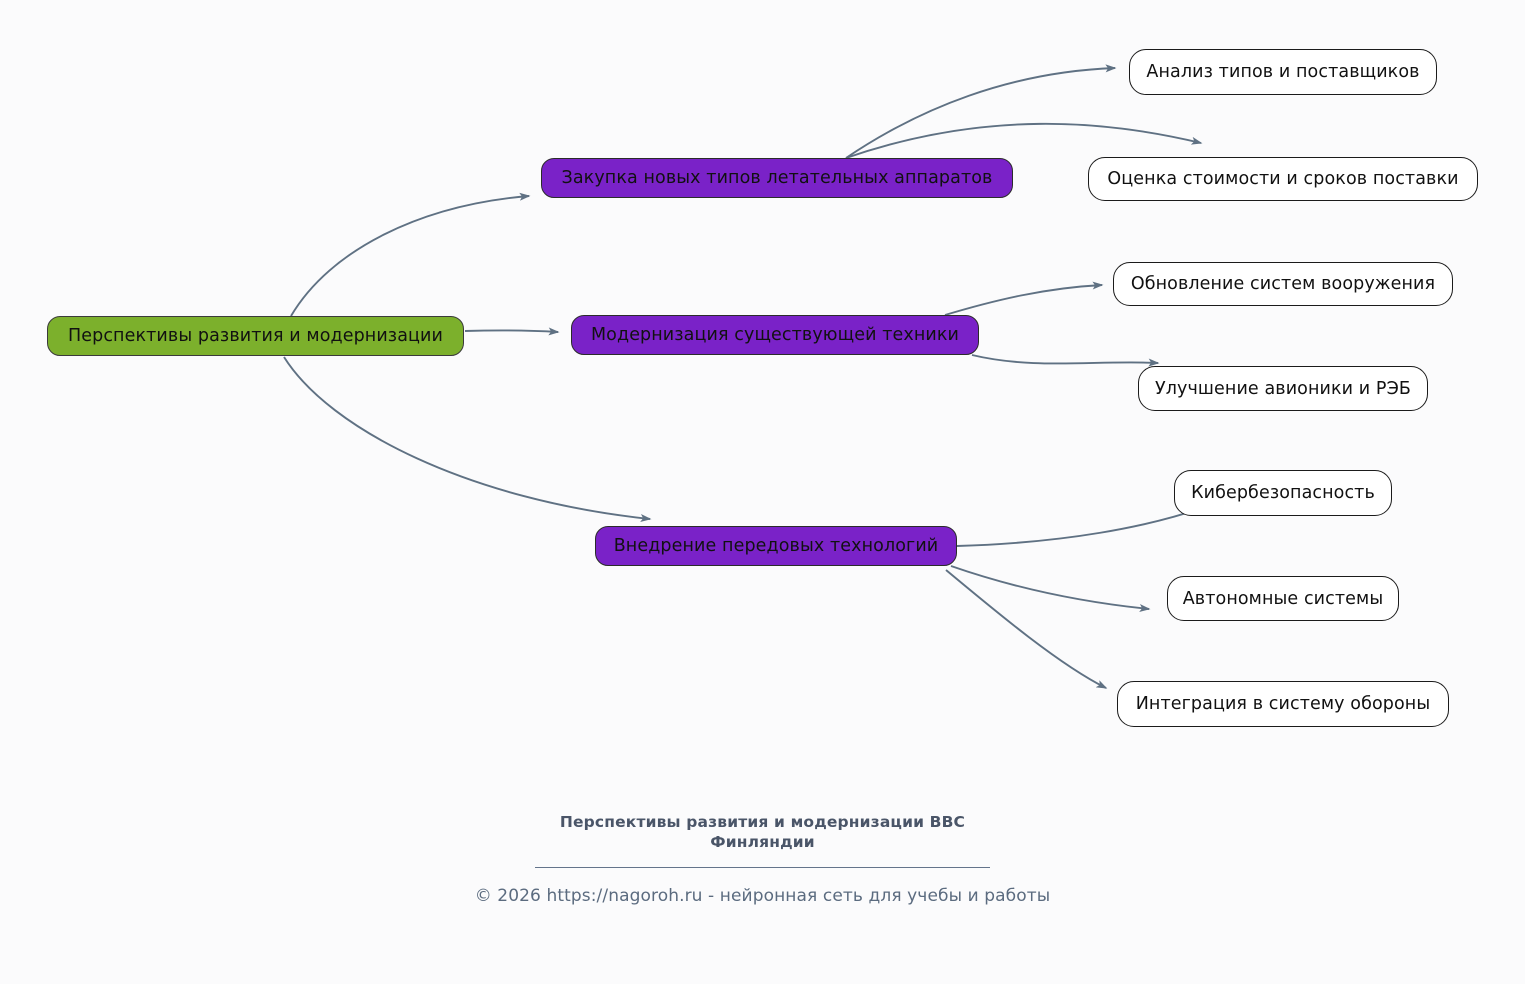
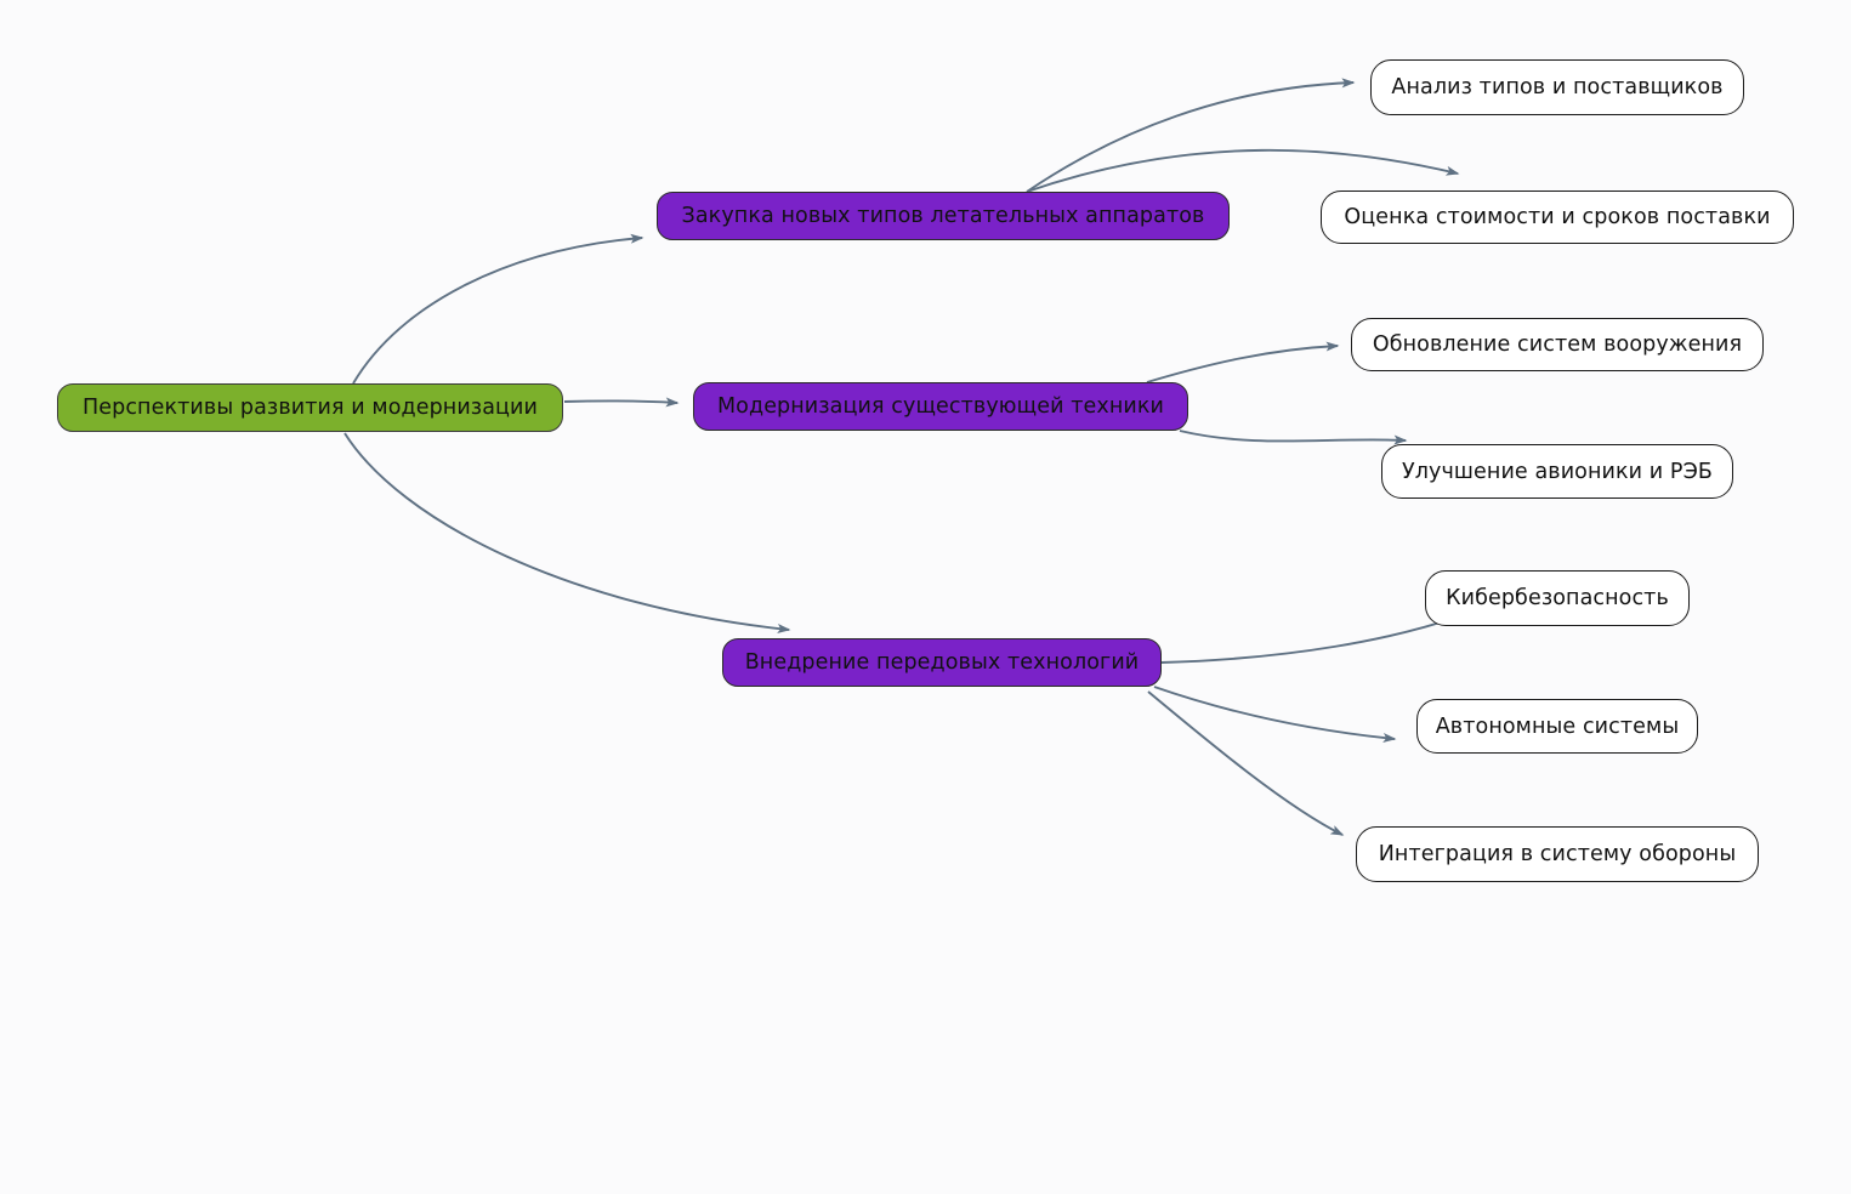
  Перспективы развития и модернизации
  Закупка новых типов летательных аппаратов
  Анализ типов и поставщиков
  Оценка стоимости и сроков поставки
  Модернизация существующей техники
  Обновление систем вооружения
  Улучшение авионики и РЭБ
  Внедрение передовых технологий
  Кибербезопасность
  Автономные системы
  Интеграция в систему обороны
- Перспективы развития и модернизации ВВС
- Финляндии
- © 2026 https://nagoroh.ru - нейронная сеть для учебы и работы
